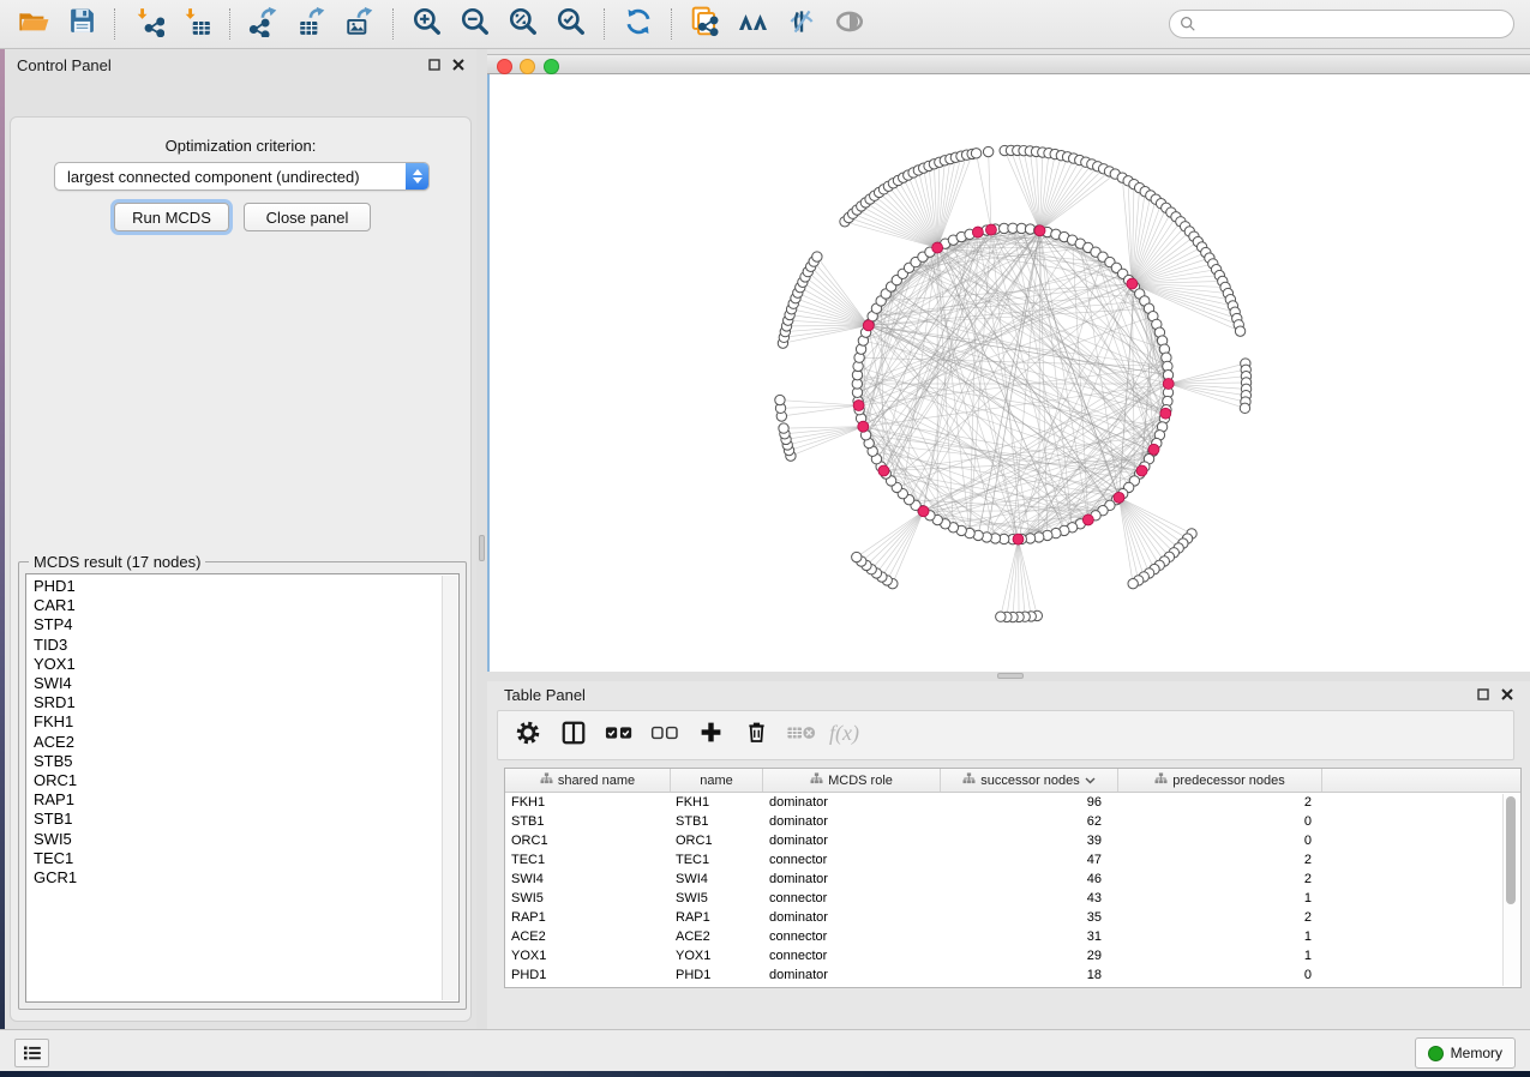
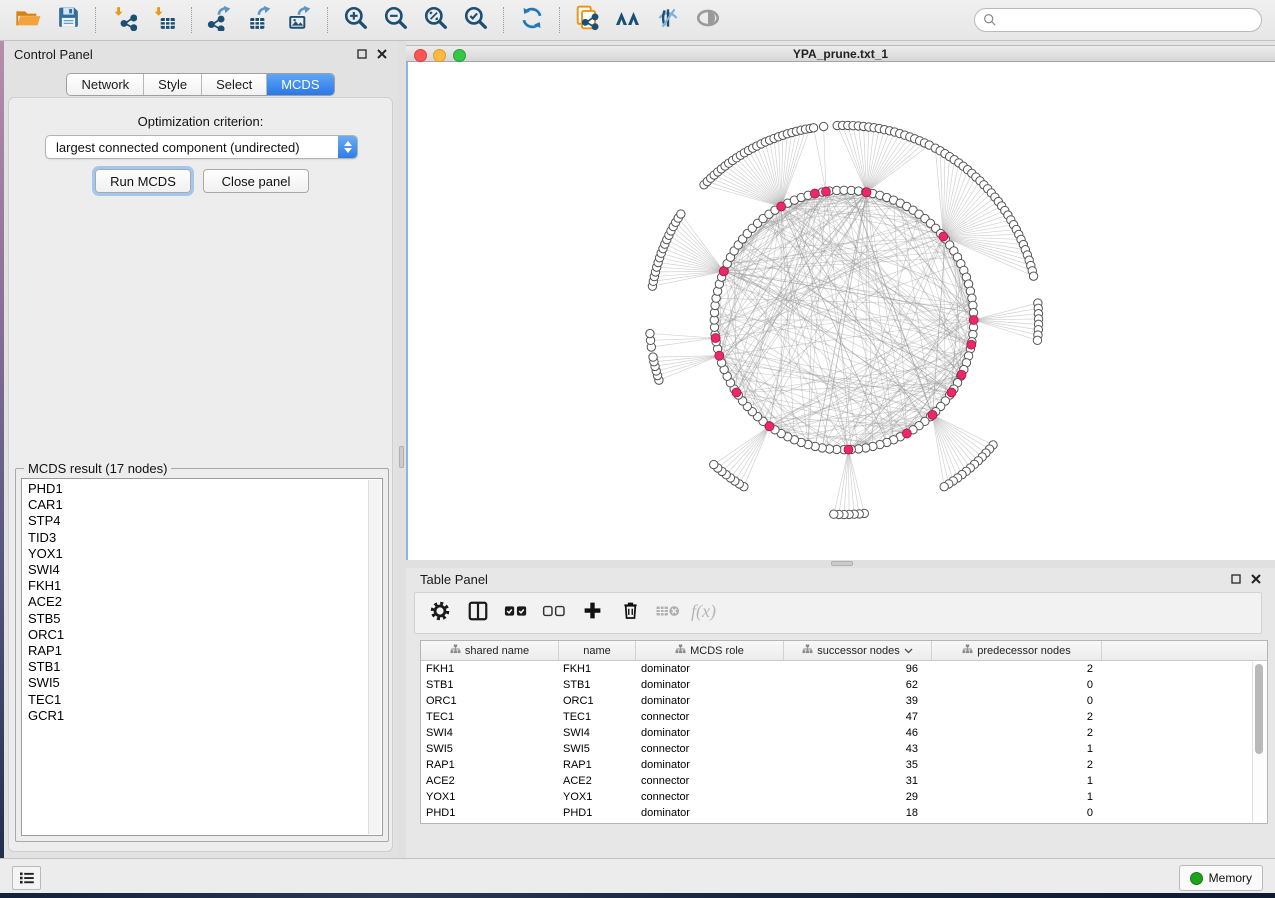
  Control Panel
+ Network
+ Style
+ Select
+ MCDS
  Optimization criterion:
  largest connected component (undirected)
  Run MCDS
  Close panel
  MCDS result (17 nodes)
  PHD1
  CAR1
  STP4
  TID3
  YOX1
  SWI4
- SRD1
  FKH1
  ACE2
  STB5
  ORC1
  RAP1
  STB1
  SWI5
  TEC1
  GCR1
+ YPA_prune.txt_1
  Table Panel
  f(x)
  shared name
  name
  MCDS role
  successor nodes
  predecessor nodes
  FKH1
  FKH1
  dominator
  96
  2
  STB1
  STB1
  dominator
  62
  0
  ORC1
  ORC1
  dominator
  39
  0
  TEC1
  TEC1
  connector
  47
  2
  SWI4
  SWI4
  dominator
  46
  2
  SWI5
  SWI5
  connector
  43
  1
  RAP1
  RAP1
  dominator
  35
  2
  ACE2
  ACE2
  connector
  31
  1
  YOX1
  YOX1
  connector
  29
  1
  PHD1
  PHD1
  dominator
  18
  0
  Memory
